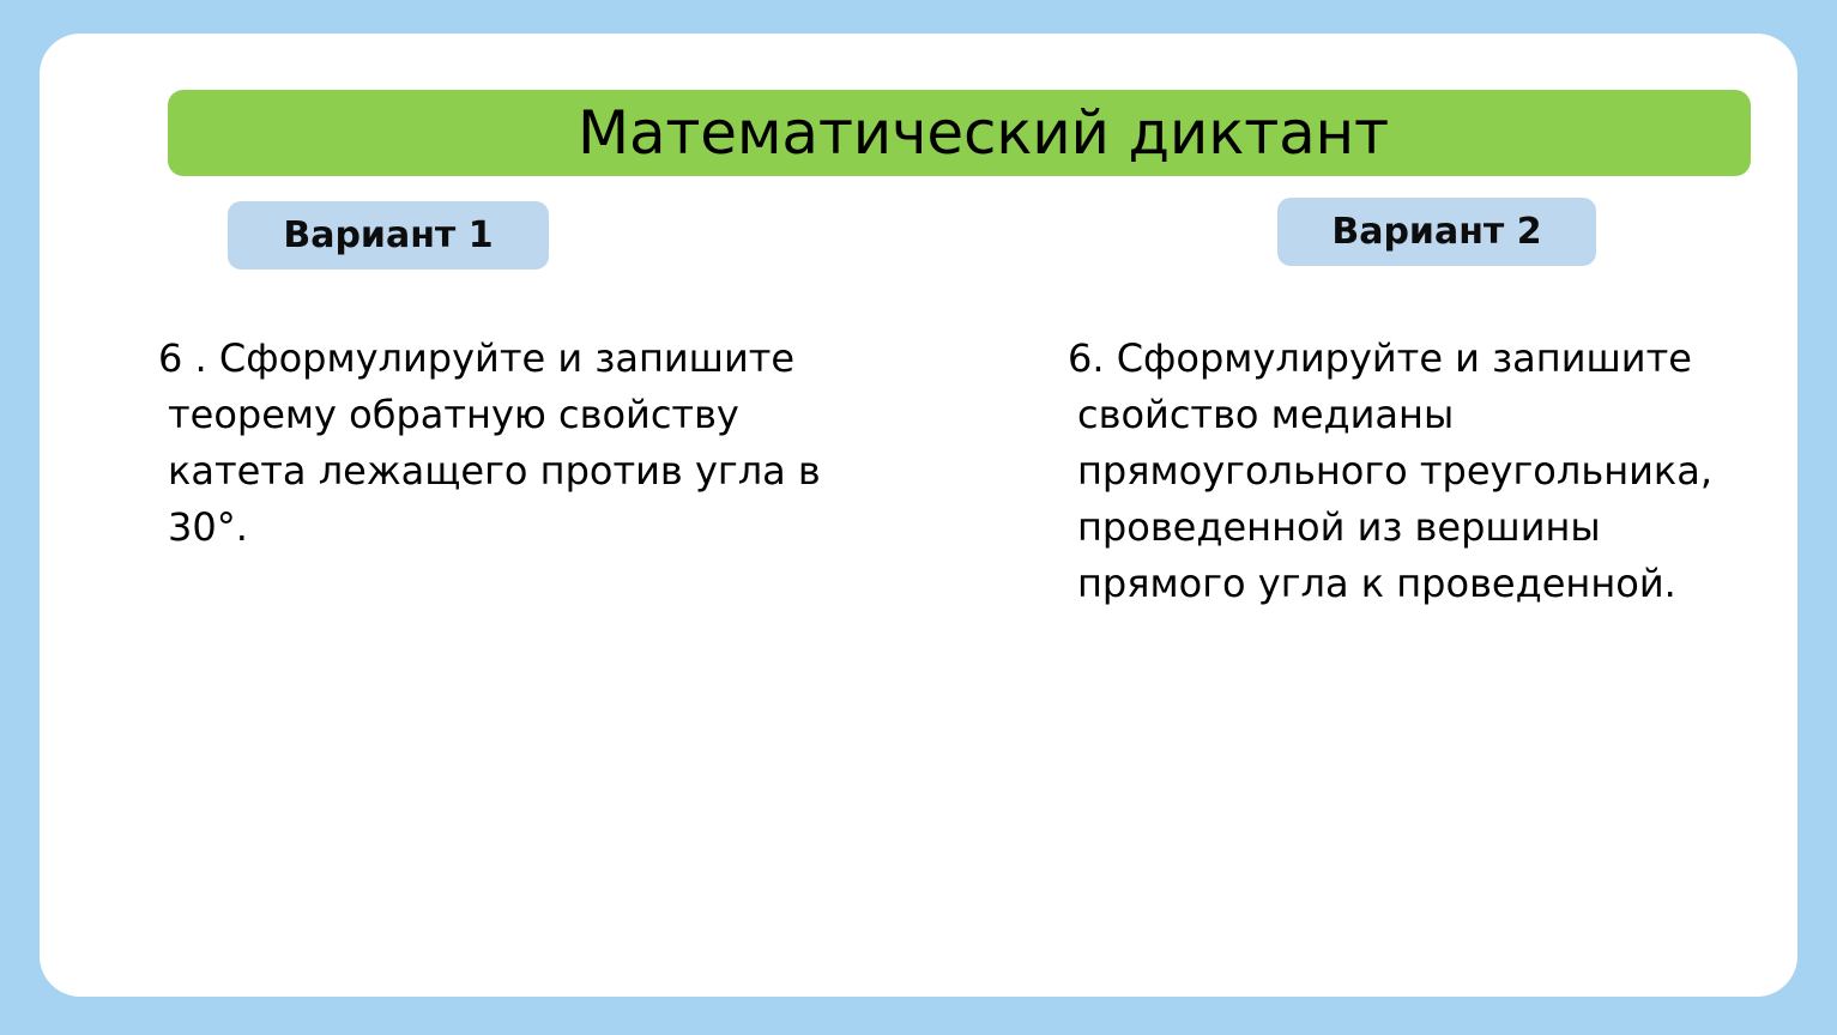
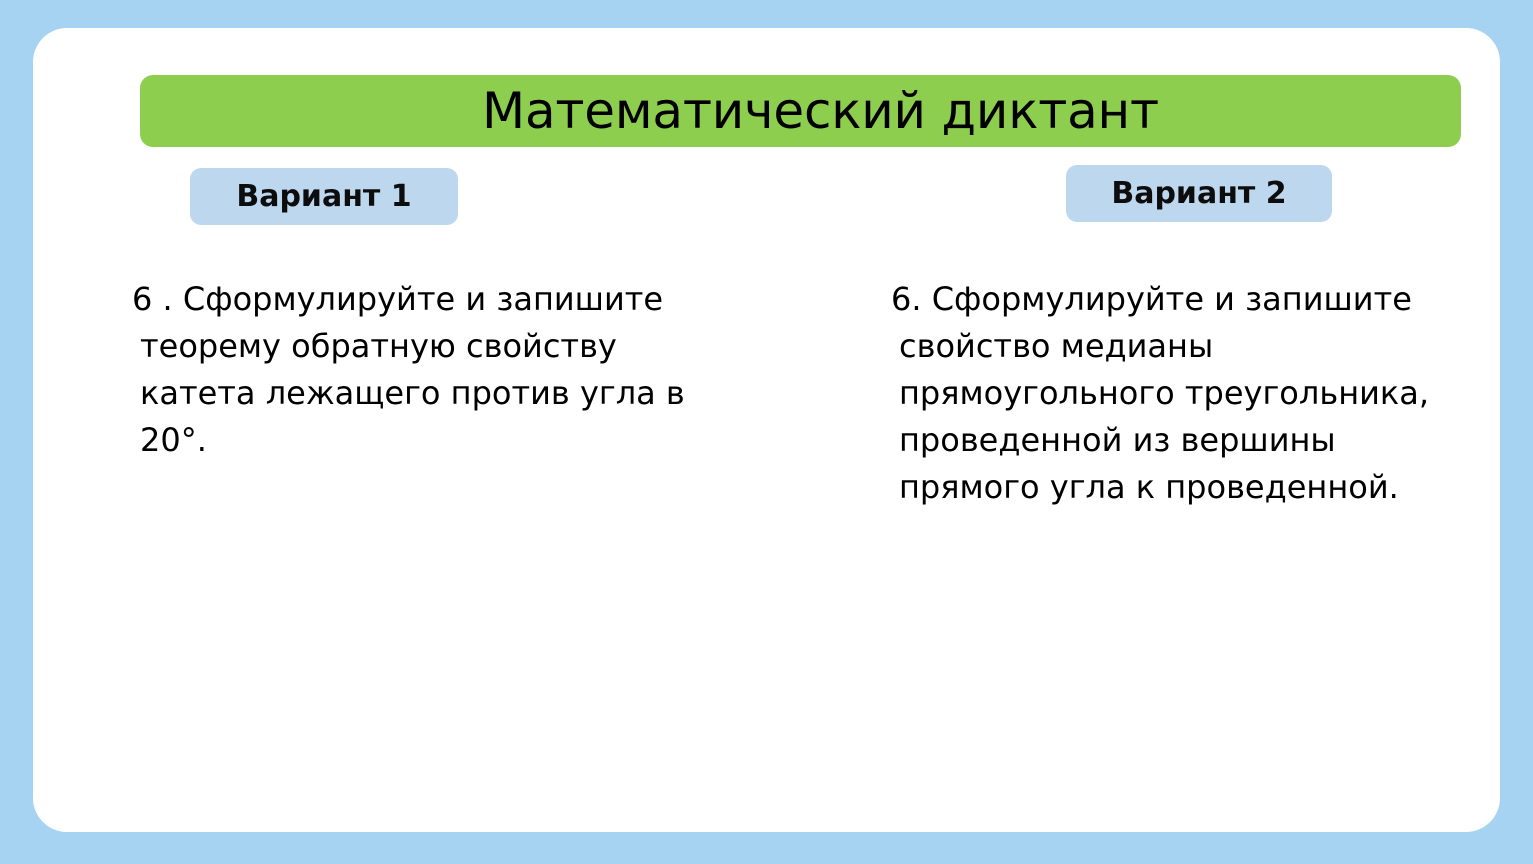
  Математический диктант
  Вариант 1
  Вариант 2
- 6 . Сформулируйте и запишите теорему обратную свойству катета лежащего против угла в 30°.
+ 6 . Сформулируйте и запишите теорему обратную свойству катета лежащего против угла в 20°.
  6. Сформулируйте и запишите свойство медианы прямоугольного треугольника, проведенной из вершины прямого угла к проведенной.
